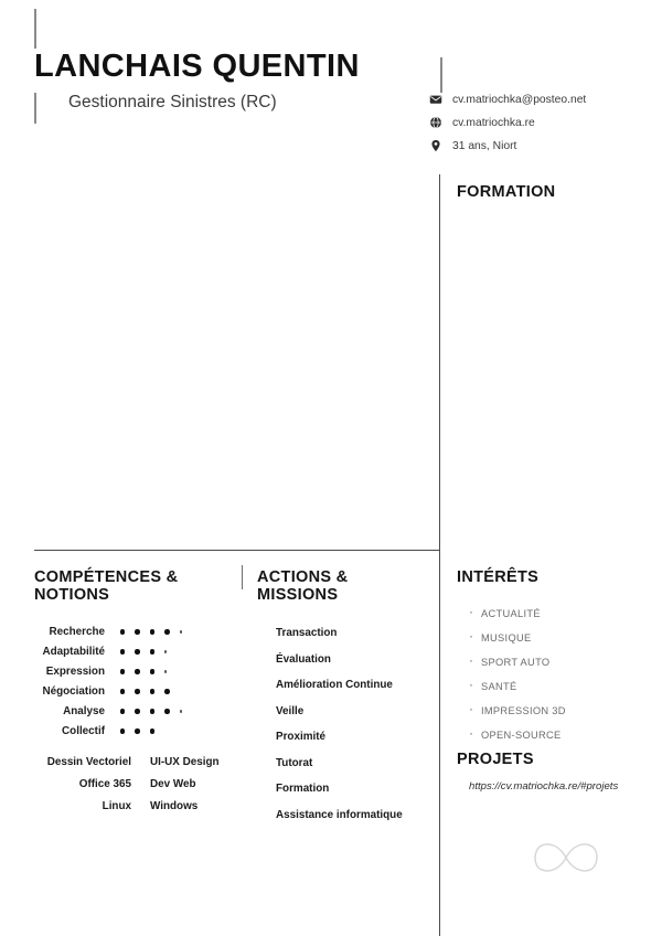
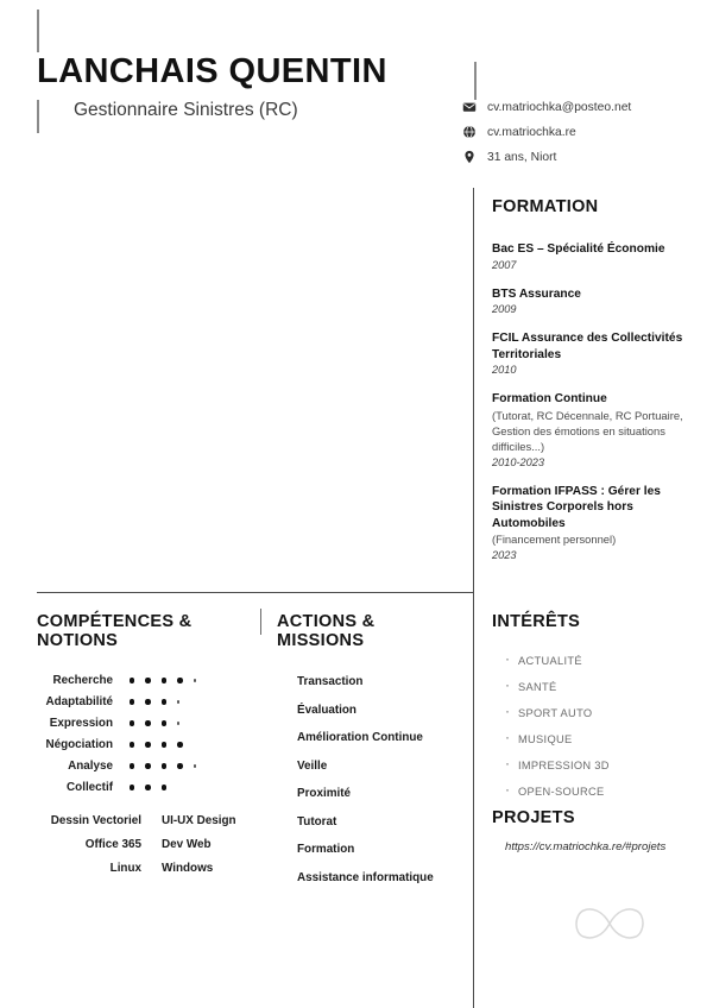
  LANCHAIS QUENTIN
  Gestionnaire Sinistres (RC)
  cv.matriochka@posteo.net
  cv.matriochka.re
  31 ans, Niort
  FORMATION
+ Bac ES – Spécialité Économie
+ 2007
+ BTS Assurance
+ 2009
+ FCIL Assurance des Collectivités Territoriales
+ 2010
+ Formation Continue
+ (Tutorat, RC Décennale, RC Portuaire, Gestion des émotions en situations difficiles...)
+ 2010-2023
+ Formation IFPASS : Gérer les Sinistres Corporels hors Automobiles
+ (Financement personnel)
+ 2023
  COMPÉTENCES & NOTIONS
  Recherche
  Adaptabilité
  Expression
  Négociation
  Analyse
  Collectif
  Dessin Vectoriel
  UI-UX Design
  Office 365
  Dev Web
  Linux
  Windows
  ACTIONS & MISSIONS
  Transaction
  Évaluation
  Amélioration Continue
  Veille
  Proximité
  Tutorat
  Formation
  Assistance informatique
  INTÉRÊTS
  ACTUALITÉ
- MUSIQUE
+ SANTÉ
  SPORT AUTO
- SANTÉ
+ MUSIQUE
  IMPRESSION 3D
  OPEN-SOURCE
  PROJETS
  https://cv.matriochka.re/#projets
